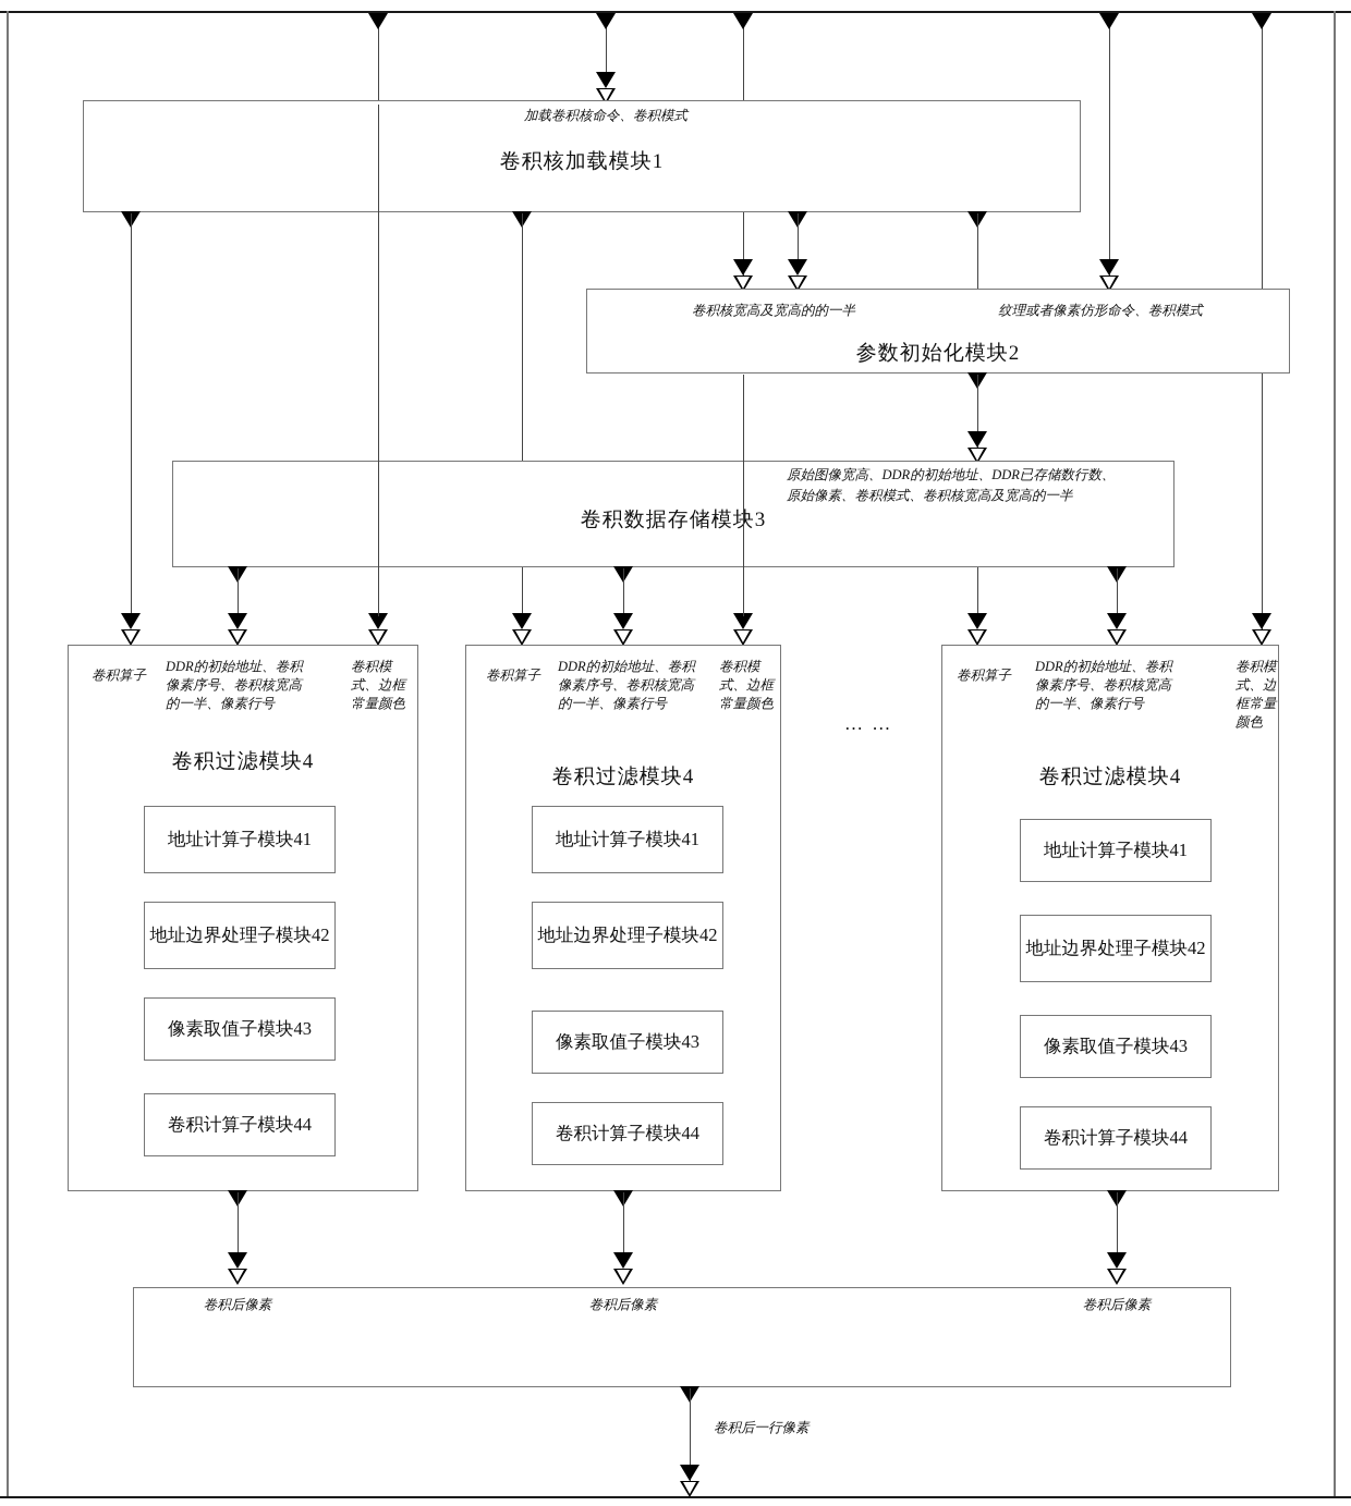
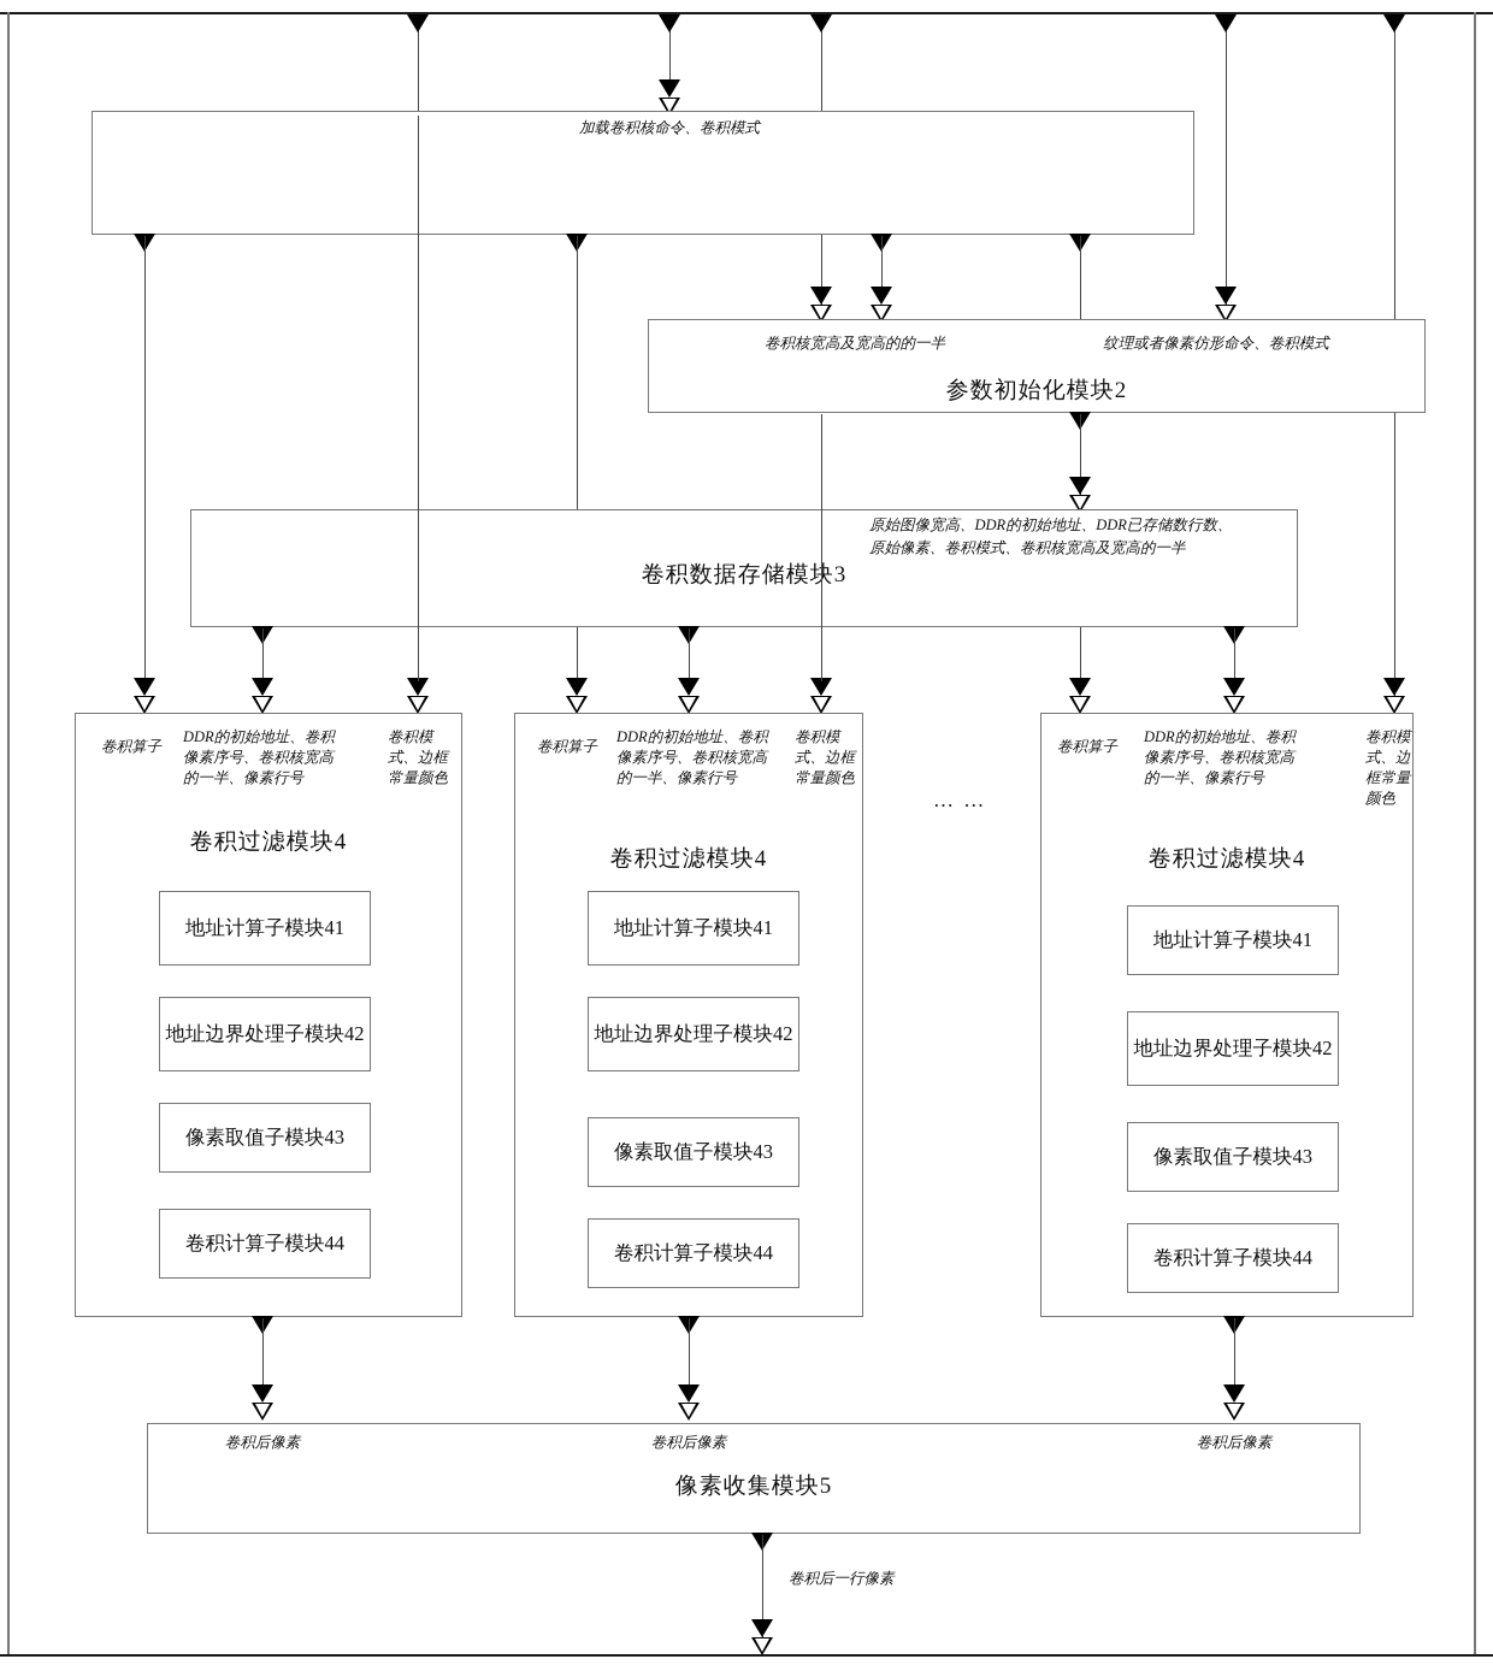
  加载卷积核命令、卷积模式
- 卷积核加载模块1
  卷积核宽高及宽高的的一半
  纹理或者像素仿形命令、卷积模式
  参数初始化模块2
  原始图像宽高、DDR的初始地址、DDR已存储数行数、
  原始像素、卷积模式、卷积核宽高及宽高的一半
  卷积数据存储模3
  卷积算子
  DDR的初始地址、卷积像素序号、卷积核宽高的一半、像素行号
  卷积模式、边框常量颜色
  卷积过滤模块4
  地址计算子模块41
  地址边界处理子模块42
  像素取值子模块43
  卷积计算子模块44
  卷积算子
  DDR的初始地址、卷积像素序号、卷积核宽高的一半、像素行号
  卷积模式、边框常量颜色
  卷积过滤模块4
  地址计算子模块41
  地址边界处理子模块42
  像素取值子模块43
  卷积计算子模块44
  … …
  卷积算子
  DDR的初始地址、卷积像素序号、卷积核宽高的一半、像素行号
  卷积模式、边框常量颜色
  卷积过滤模块4
  地址计算子模块41
  地址边界处理子模块42
  像素取值子模块43
  卷积计算子模块44
  卷积后像素
  卷积后像素
  卷积后像素
+ 像素收集模块5
  卷积后一行像素
